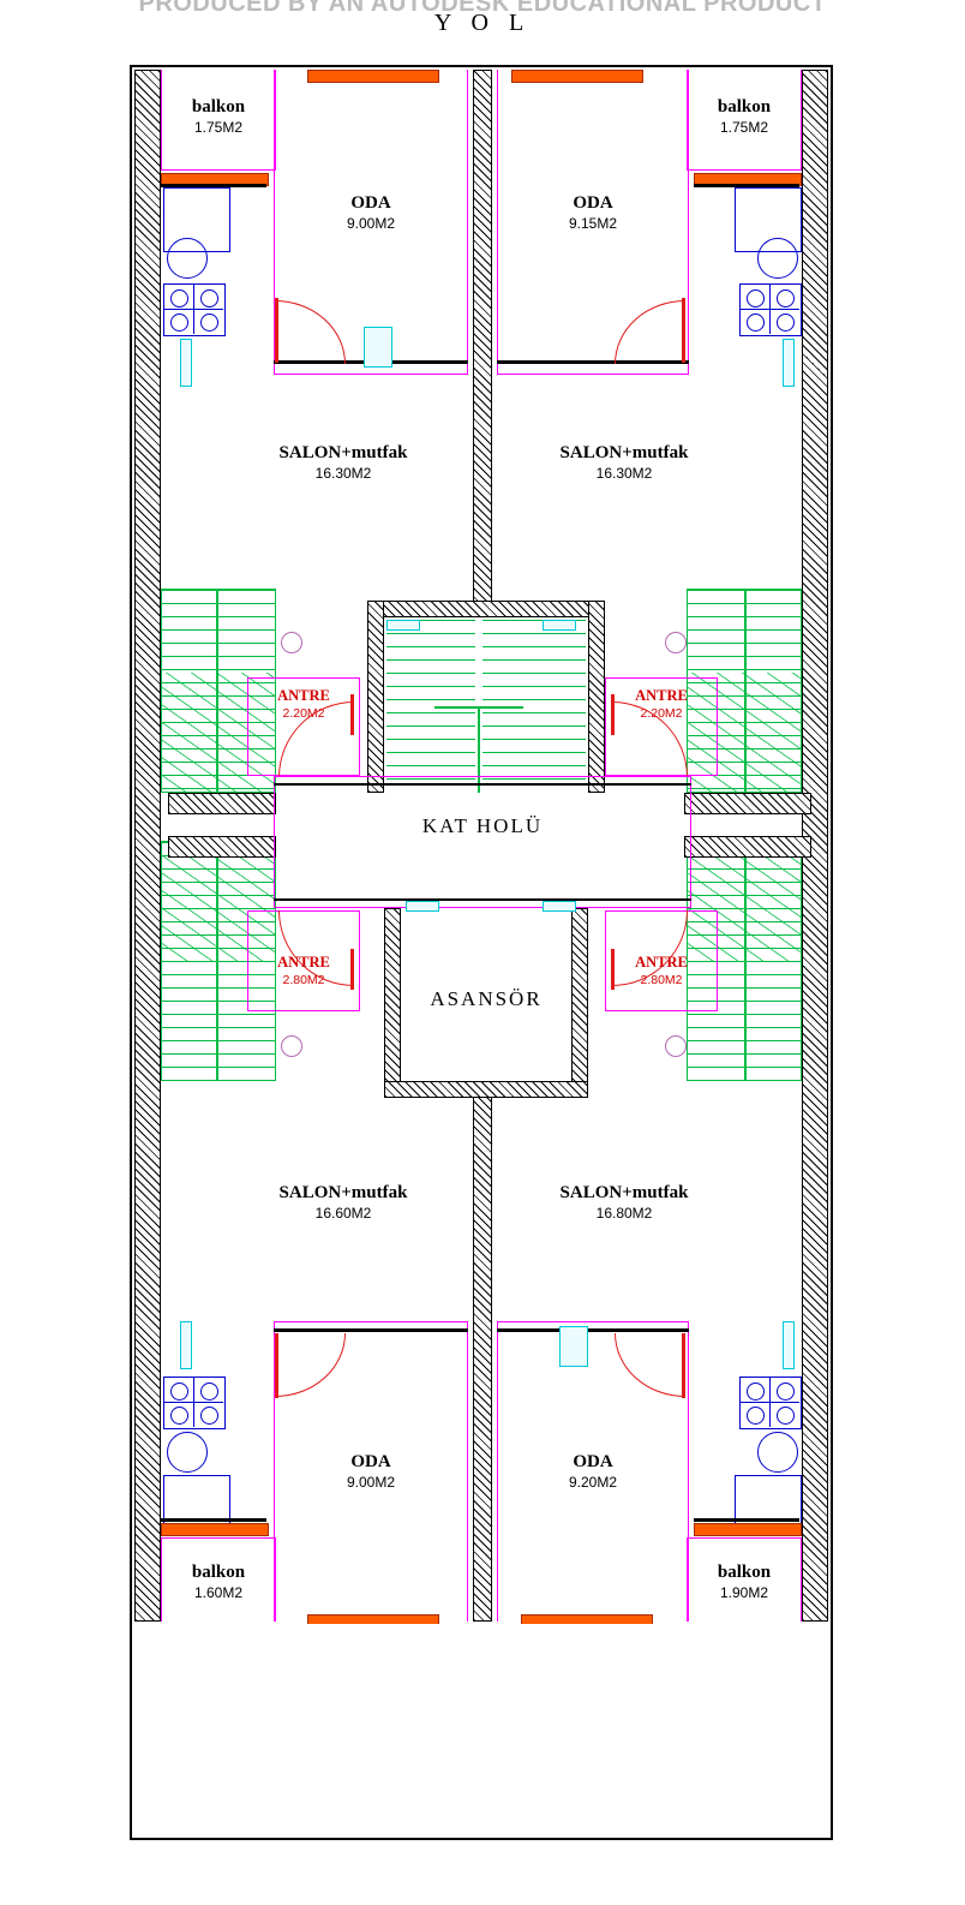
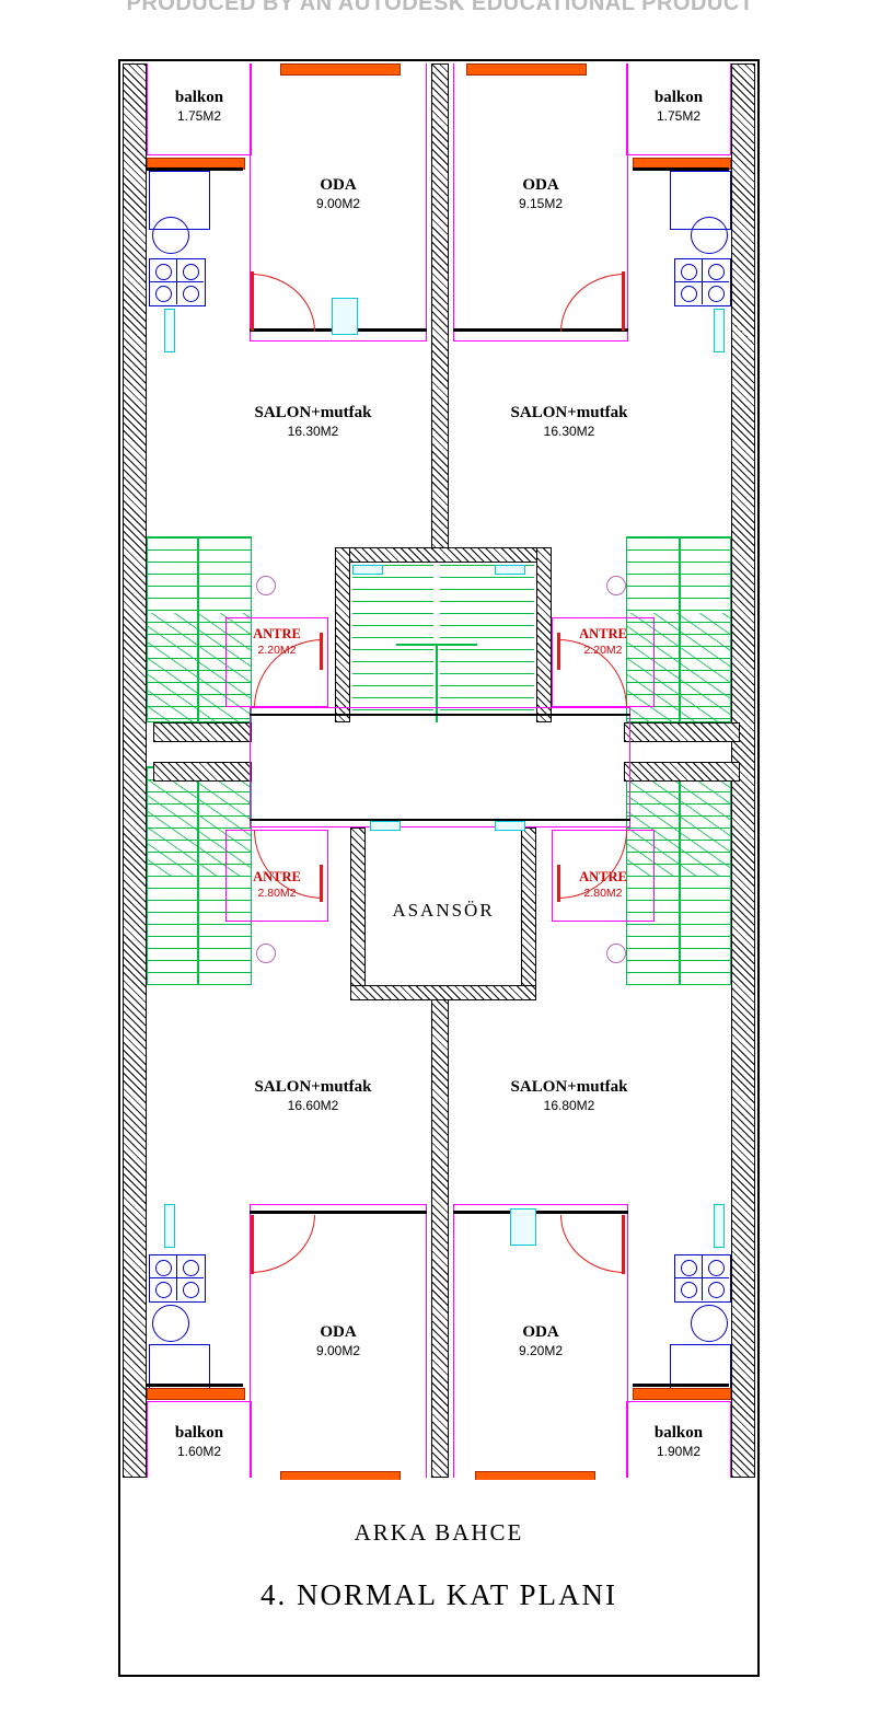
  PRODUCED BY AN AUTODESK EDUCATIONAL PRODUCT
- Y O L
  balkon
  1.75M2
  balkon
  1.75M2
  ODA
  9.00M2
  ODA
  9.15M2
  SALON+mutfak
  16.30M2
  SALON+mutfak
  16.30M2
  ANTRE
  2.20M2
  ANTRE
  2.20M2
  ANTRE
  2.80M2
  ANTRE
  2.80M2
- KAT HOLÜ
  ASANSÖR
  SALON+mutfak
  16.60M2
  SALON+mutfak
  16.80M2
  ODA
  9.00M2
  ODA
  9.20M2
  balkon
  1.60M2
  balkon
  1.90M2
+ ARKA BAHCE
+ 4. NORMAL KAT PLANI
